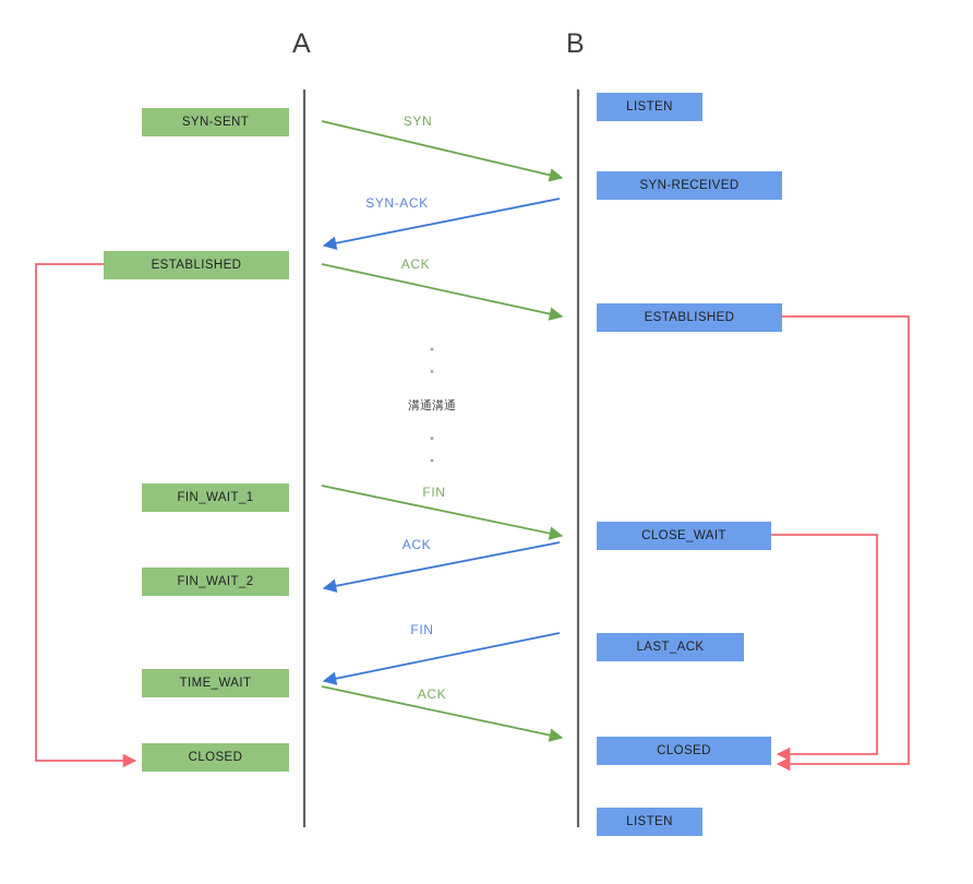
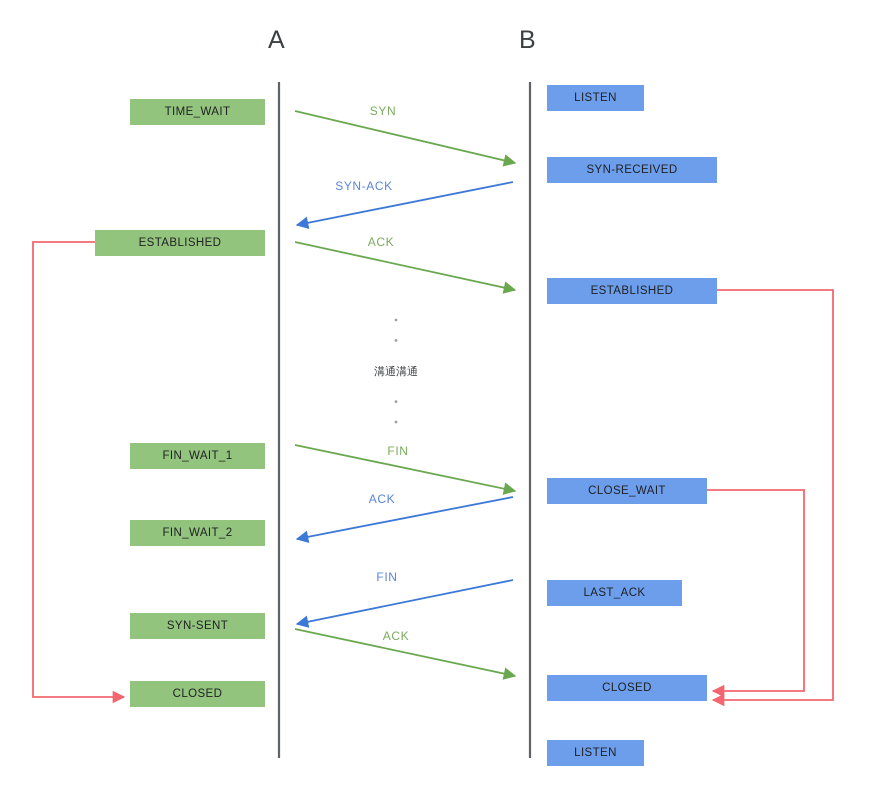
  A
  B
- SYN-SENT
+ TIME_WAIT
  ESTABLISHED
  FIN_WAIT_1
  FIN_WAIT_2
- TIME_WAIT
+ SYN-SENT
  CLOSED
  LISTEN
  SYN-RECEIVED
  ESTABLISHED
  CLOSE_WAIT
  LAST_ACK
  CLOSED
  LISTEN
  SYN
  SYN-ACK
  ACK
  FIN
  ACK
  FIN
  ACK
  溝通溝通
